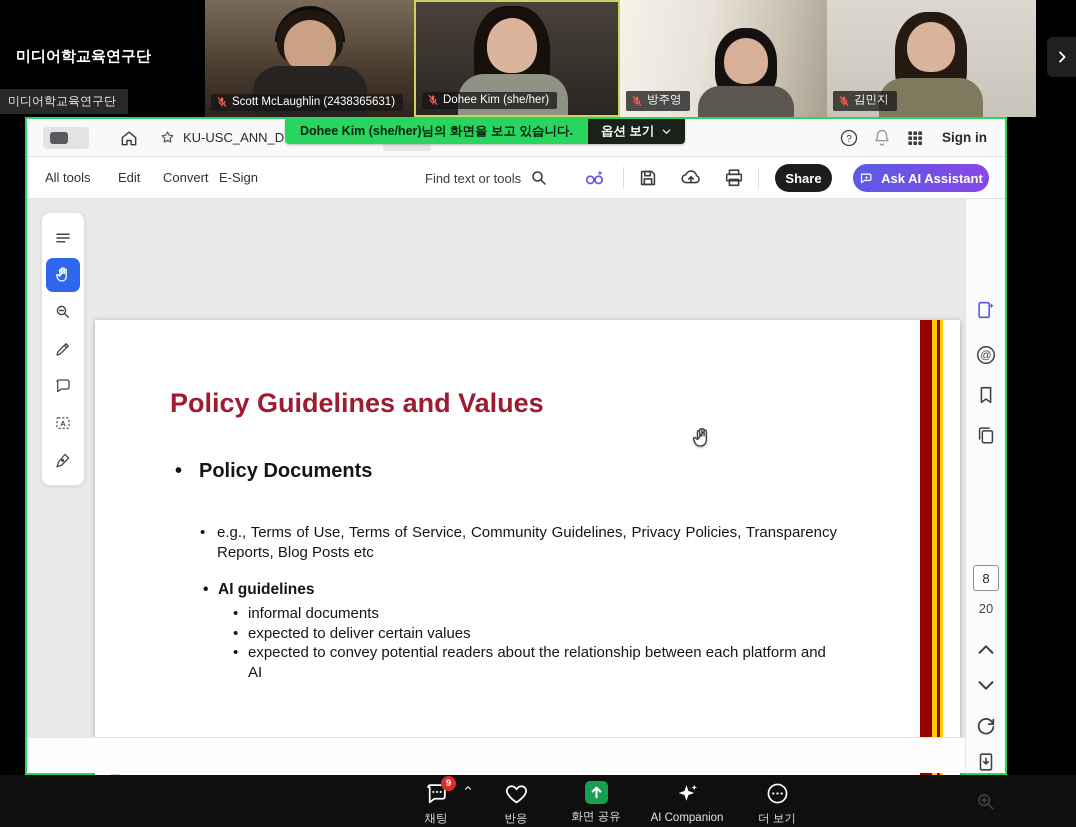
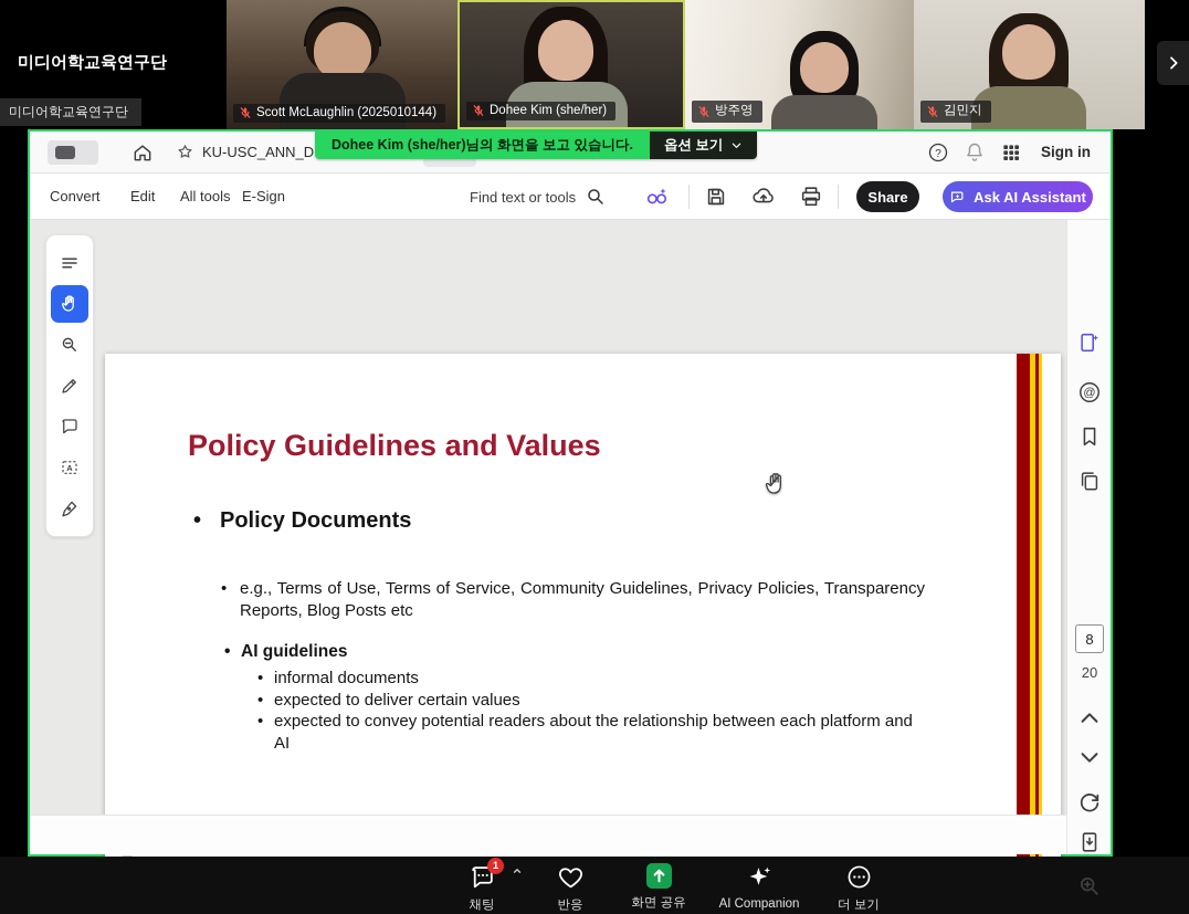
  미디어학교육연구단
  미디어학교육연구단
- Scott McLaughlin (2438365631)
+ Scott McLaughlin (2025010144)
  Dohee Kim (she/her)
  방주영
  김민지
  KU-USC_ANN_D
  Dohee Kim (she/her)님의 화면을 보고 있습니다.
  옵션 보기
  ?
  Sign in
- All tools
+ Convert
  Edit
- Convert
+ All tools
  E-Sign
  Find text or tools
  Share
  Ask AI Assistant
  Policy Guidelines and Values
  Policy Documents
  e.g., Terms of Use, Terms of Service, Community Guidelines, Privacy Policies, Transparency Reports, Blog Posts etc
  AI guidelines
  informal documents
  expected to deliver certain values
  expected to convey potential readers about the relationship between each platform and AI
  A
  @
  8
  20
- 9
+ 1
  채팅
  반응
  화면 공유
  AI Companion
  더 보기
